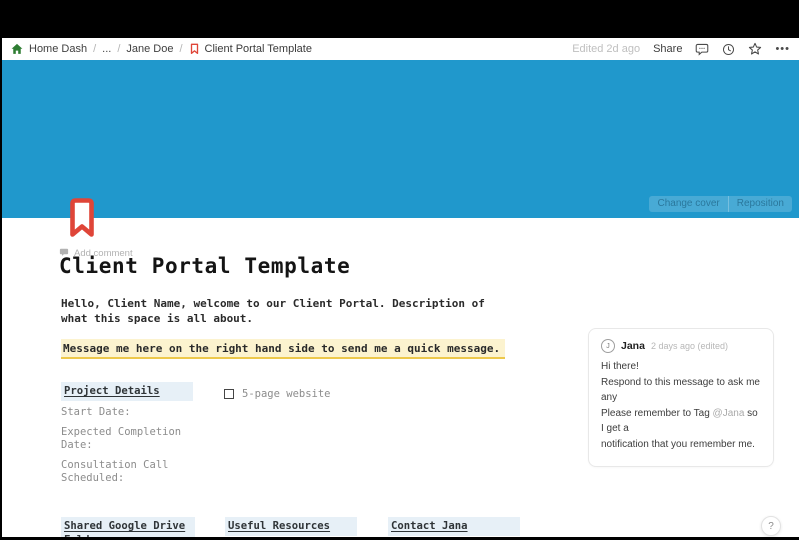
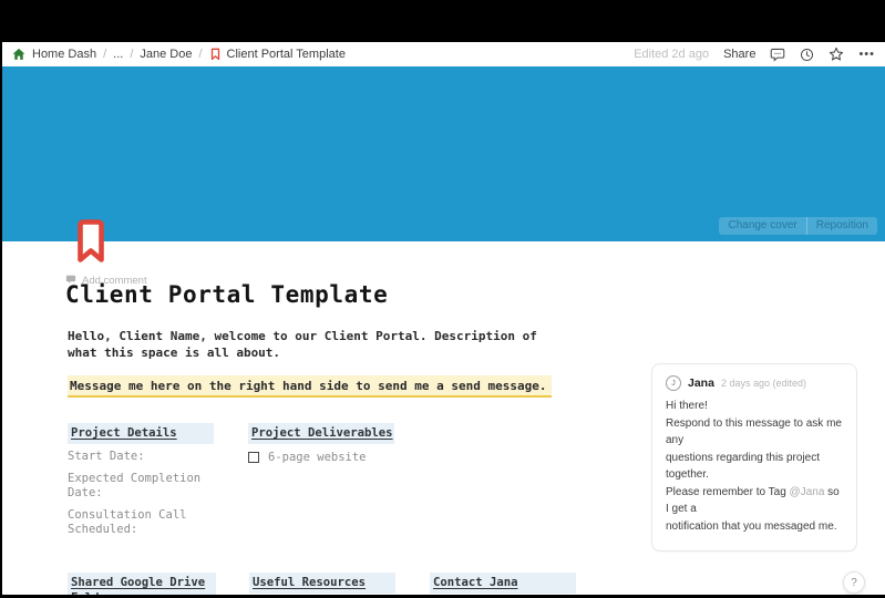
  Home Dash
  /
  ...
  /
  Jane Doe
  /
  Client Portal Template
  Edited 2d ago
  Share
  •••
  Change cover
  Reposition
  Add comment
  Client Portal Template
  Hello, Client Name, welcome to our Client Portal. Description of what this space is all about.
- Message me here on the right hand side to send me a quick message.
+ Message me here on the right hand side to send me a send message.
  Project Details
  Start Date:
  Expected Completion Date:
  Consultation Call Scheduled:
+ Project Deliverables
- 5-page website
+ 6-page website
  Jana
  2 days ago (edited)
  Hi there!
  Respond to this message to ask me any
+ questions regarding this project together.
  Please remember to Tag @Jana so I get a
- notification that you remember me.
+ notification that you messaged me.
  Shared Google Drive
  Useful Resources
  Contact Jana
  ?
